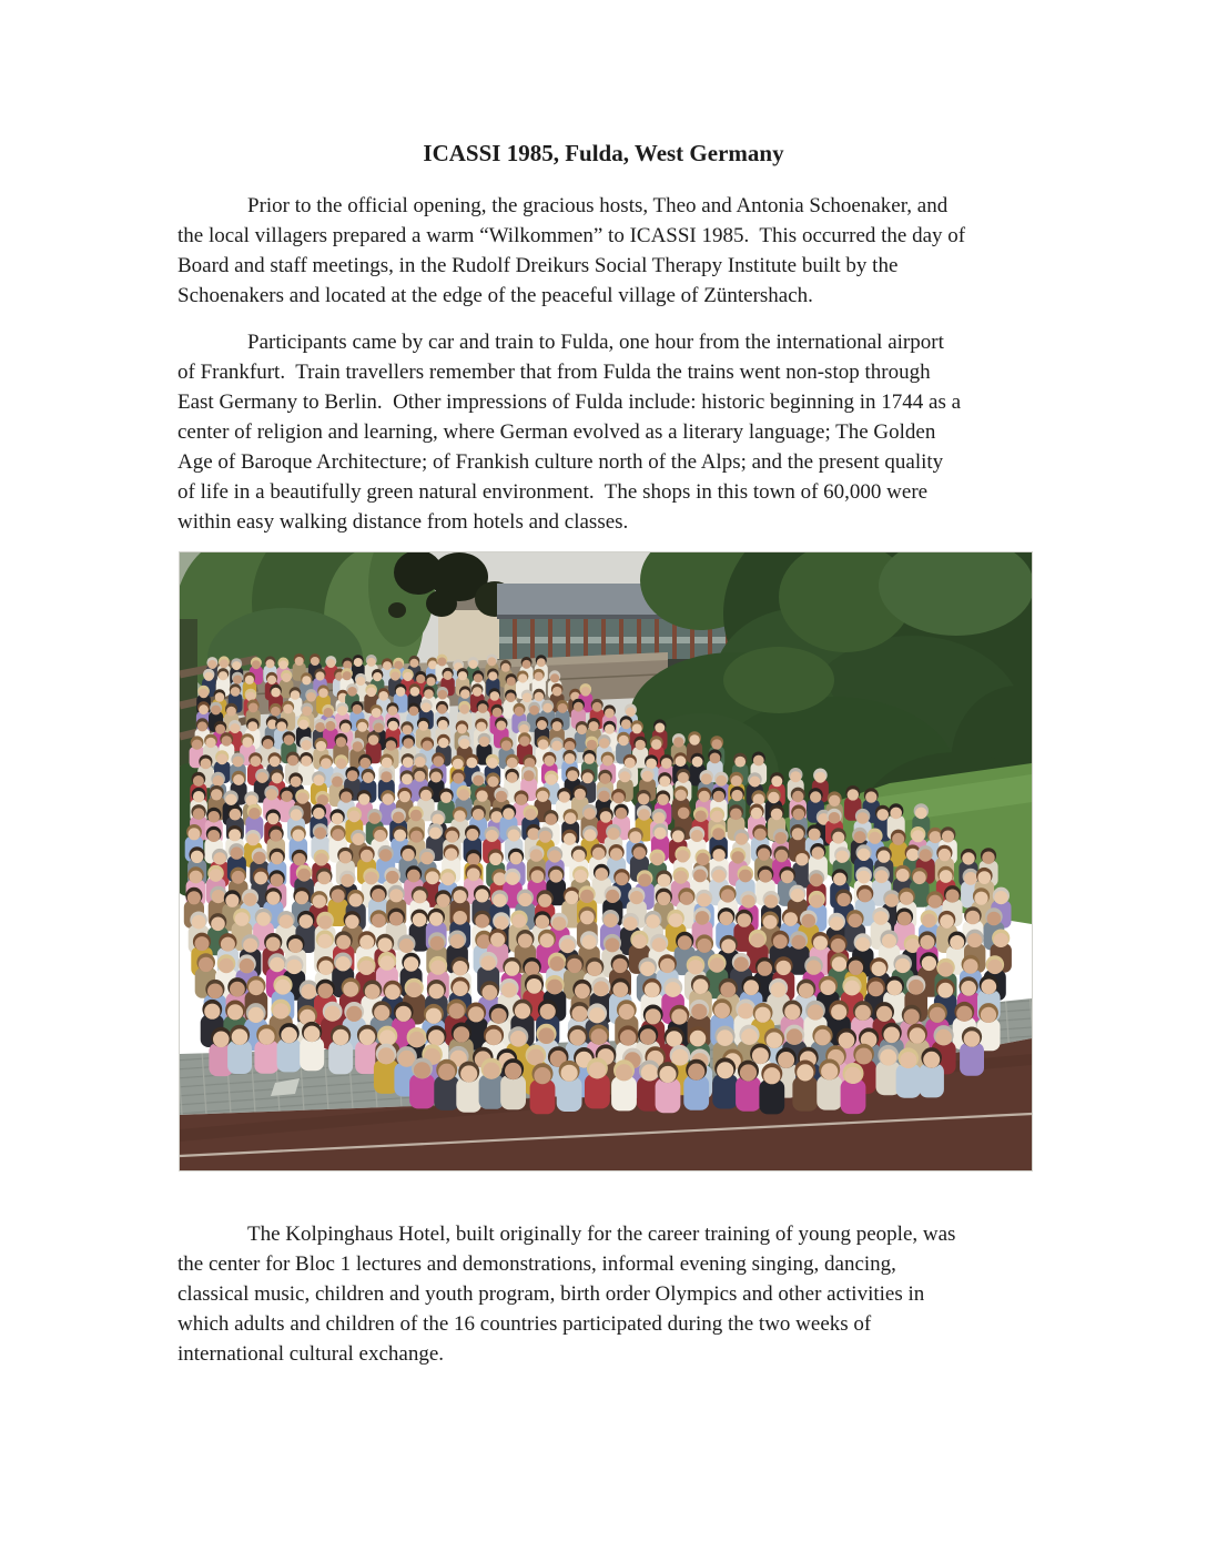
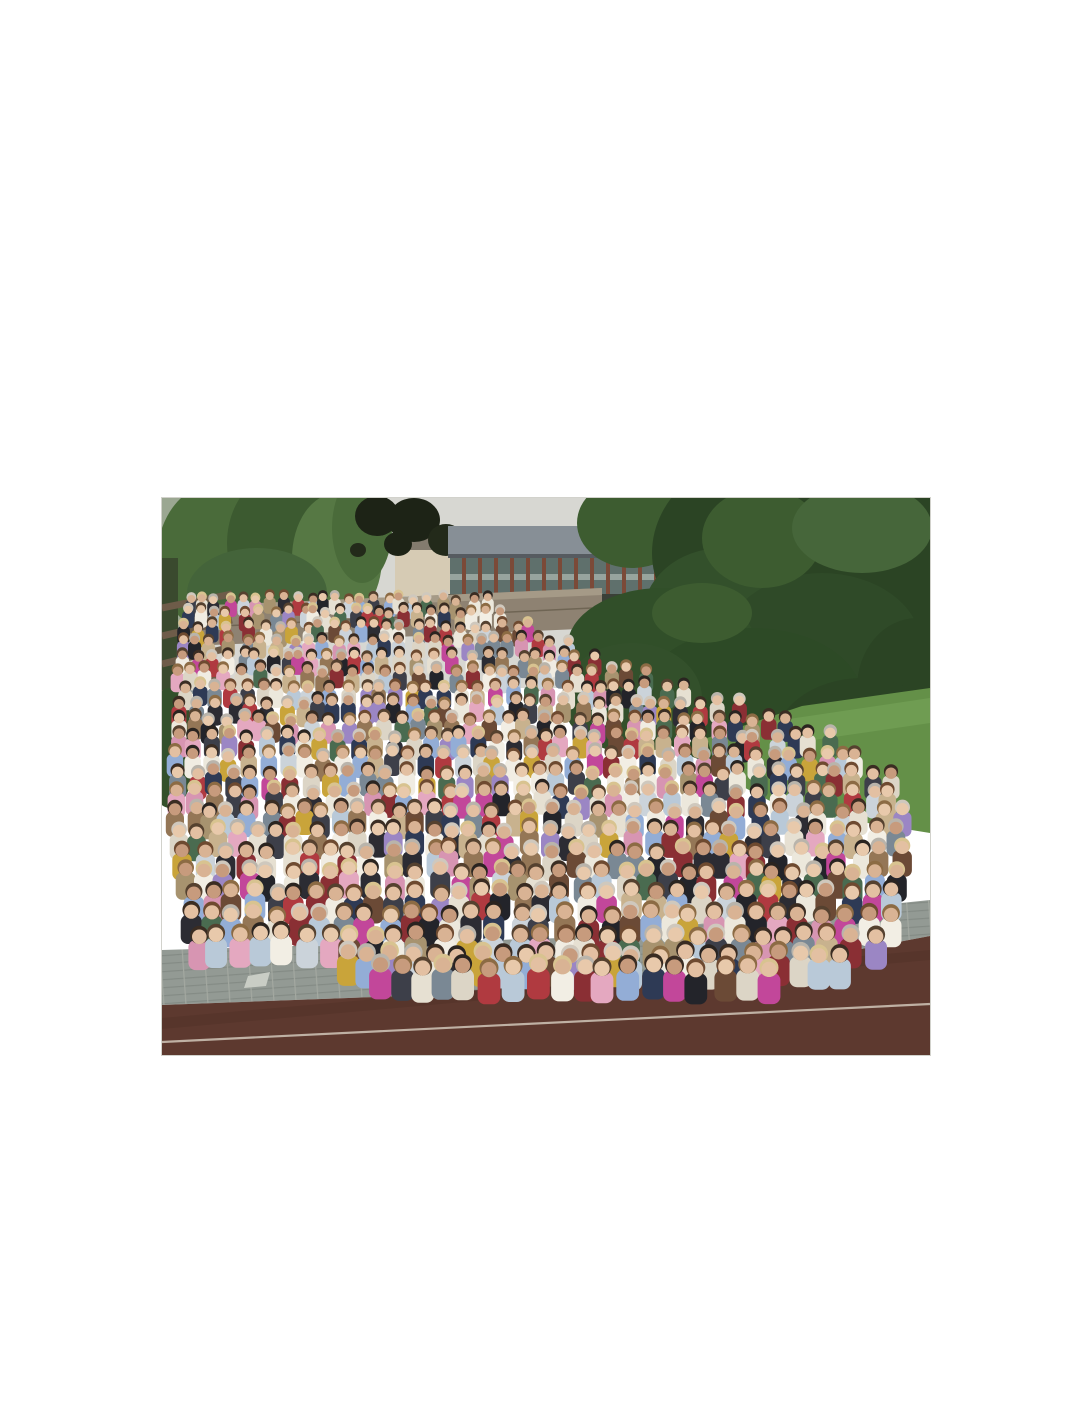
- ICASSI 1985, Fulda, West Germany
- Prior to the official opening, the gracious hosts, Theo and Antonia Schoenaker, and
- the local villagers prepared a warm “Wilkommen” to ICASSI 1985. This occurred the day of
- Board and staff meetings, in the Rudolf Dreikurs Social Therapy Institute built by the
- Schoenakers and located at the edge of the peaceful village of Züntershach.
- Participants came by car and train to Fulda, one hour from the international airport
- of Frankfurt. Train travellers remember that from Fulda the trains went non-stop through
- East Germany to Berlin. Other impressions of Fulda include: historic beginning in 1744 as a
- center of religion and learning, where German evolved as a literary language; The Golden
- Age of Baroque Architecture; of Frankish culture north of the Alps; and the present quality
- of life in a beautifully green natural environment. The shops in this town of 60,000 were
- within easy walking distance from hotels and classes.
- The Kolpinghaus Hotel, built originally for the career training of young people, was
- the center for Bloc 1 lectures and demonstrations, informal evening singing, dancing,
- classical music, children and youth program, birth order Olympics and other activities in
- which adults and children of the 16 countries participated during the two weeks of
- international cultural exchange.
